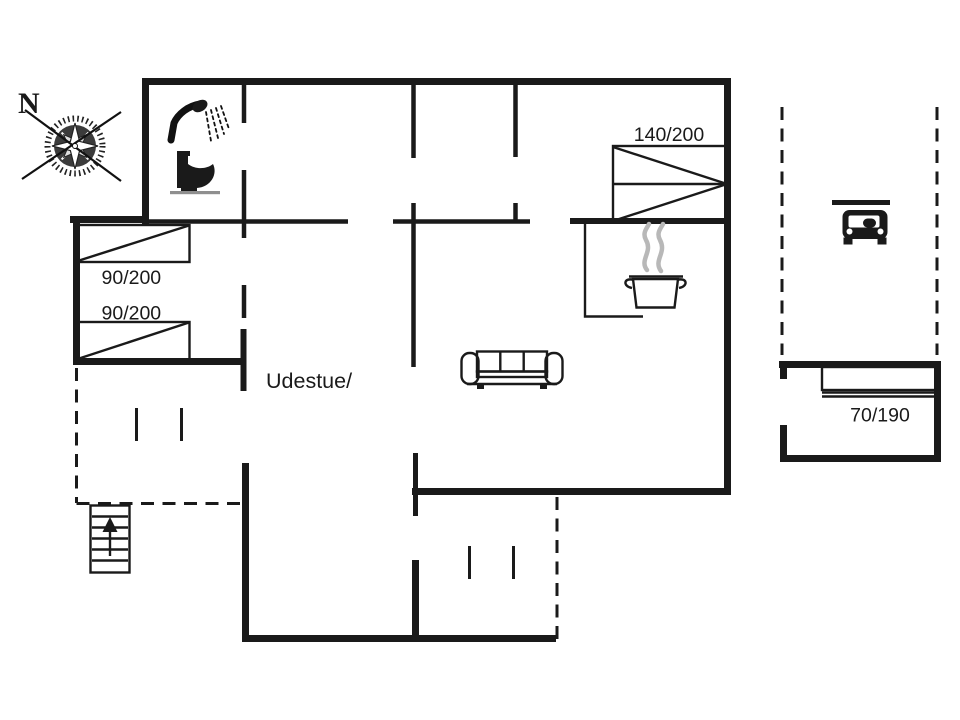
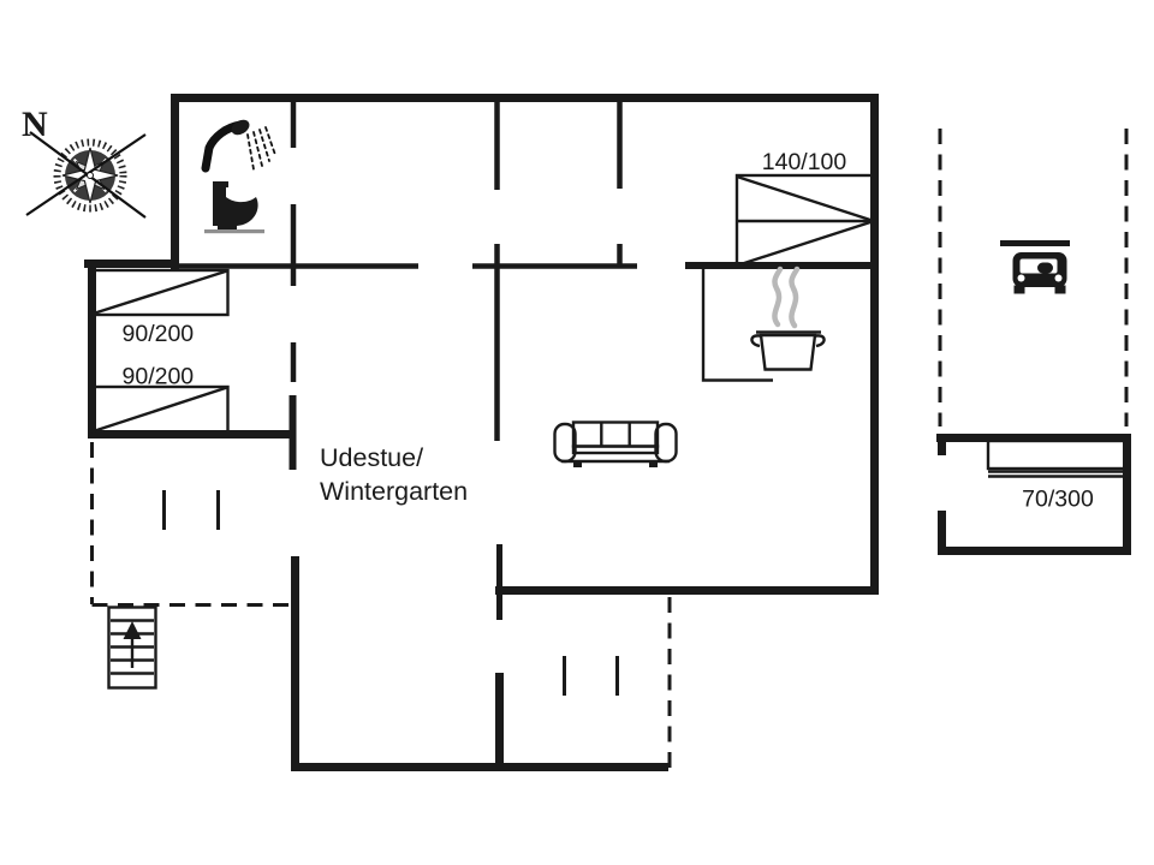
  N
- 140/200
+ 140/100
  90/200
  90/200
- 70/190
+ 70/300
  Udestue/
+ Wintergarten
